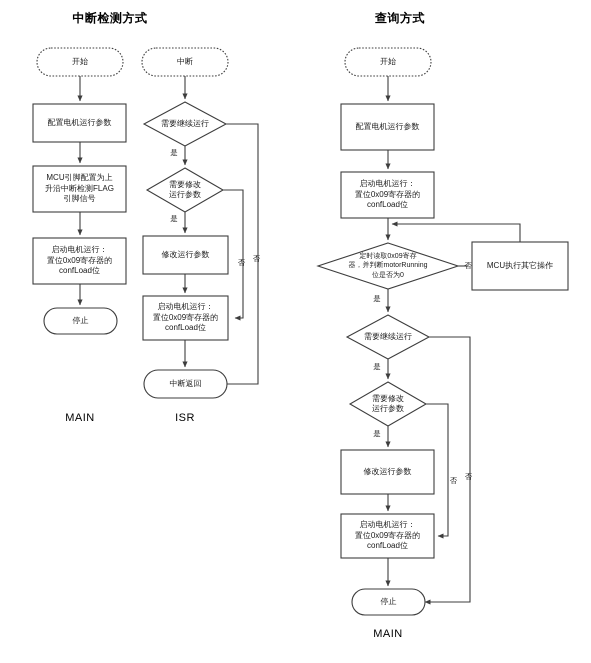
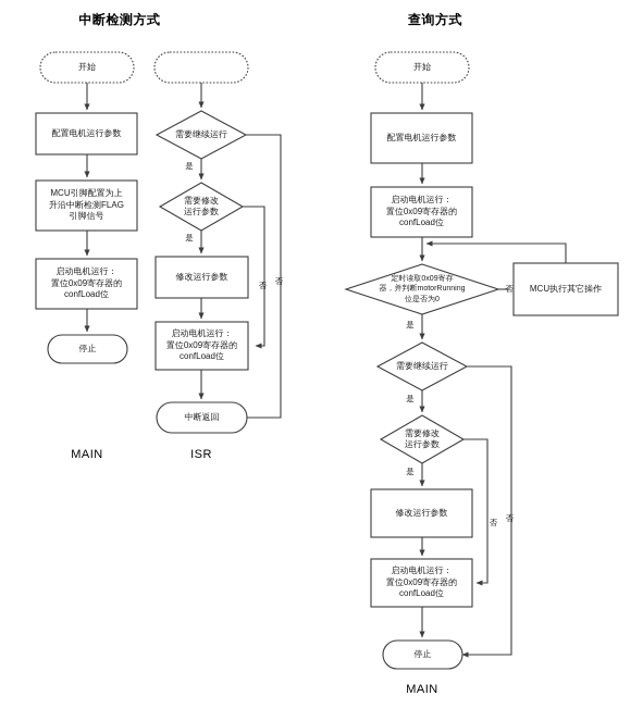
  中断检测方式
  查询方式
  MAIN
  ISR
  MAIN
  开始
  配置电机运行参数
  MCU引脚配置为上
  升沿中断检测FLAG
  引脚信号
  启动电机运行：
  置位0x09寄存器的
  confLoad位
  停止
- 中断
  需要继续运行
  需要修改
  运行参数
  修改运行参数
  启动电机运行：
  置位0x09寄存器的
  confLoad位
  中断返回
  是
  是
  开始
  配置电机运行参数
  启动电机运行：
  置位0x09寄存器的
  confLoad位
  MCU执行其它操作
  需要继续运行
  需要修改
  运行参数
  修改运行参数
  启动电机运行：
  置位0x09寄存器的
  confLoad位
  停止
  否
  是
  是
  是
